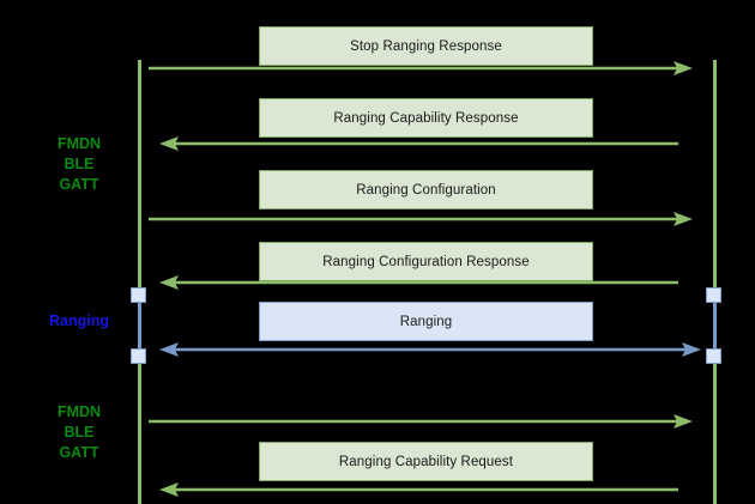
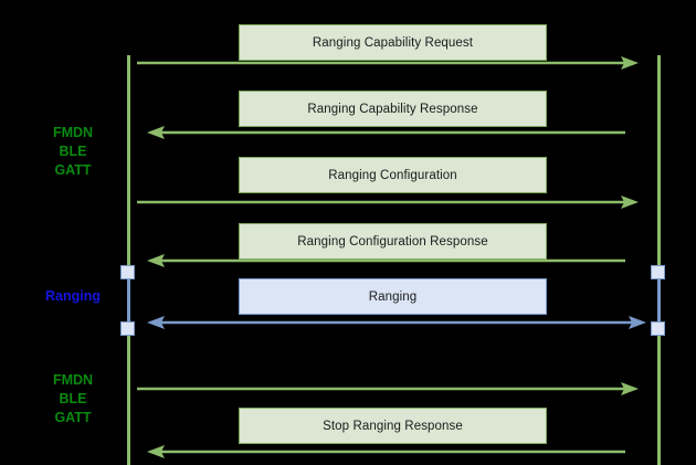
  FMDN
  BLE
  GATT
  Ranging
  FMDN
  BLE
  GATT
- Stop Ranging Response
+ Ranging Capability Request
  Ranging Capability Response
  Ranging Configuration
  Ranging Configuration Response
  Ranging
- Ranging Capability Request
+ Stop Ranging Response
